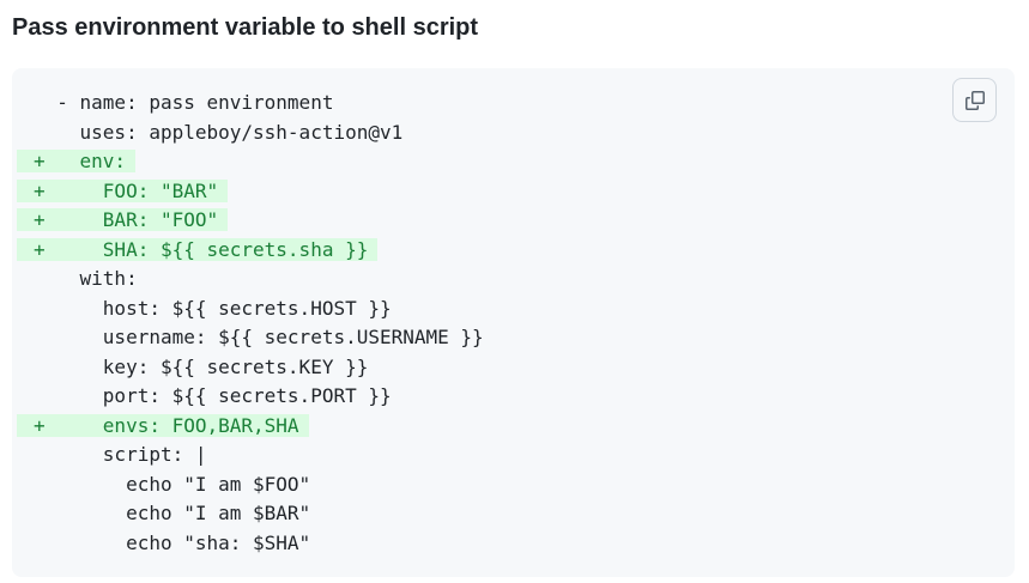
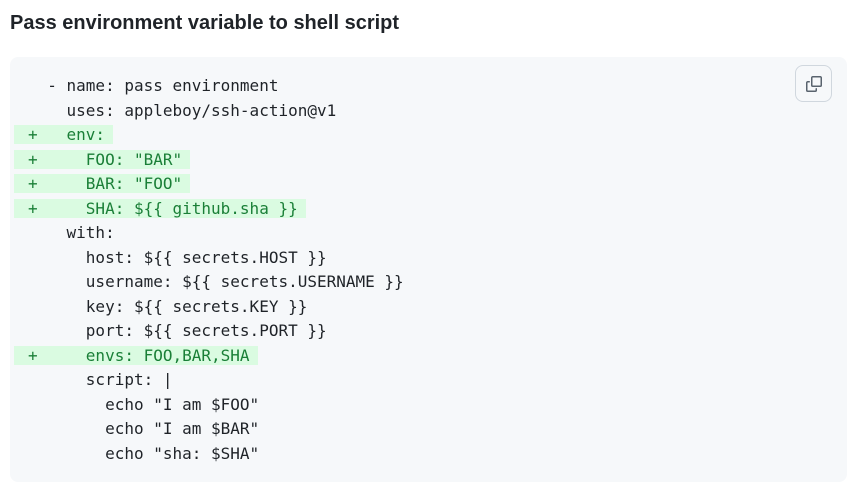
  Pass environment variable to shell script
  - name: pass environment
  uses: appleboy/ssh-action@v1
  + env:
  + FOO: "BAR"
  + BAR: "FOO"
- + SHA: ${{ secrets.sha }}
+ + SHA: ${{ github.sha }}
  with:
  host: ${{ secrets.HOST }}
  username: ${{ secrets.USERNAME }}
  key: ${{ secrets.KEY }}
  port: ${{ secrets.PORT }}
  + envs: FOO,BAR,SHA
  script: |
  echo "I am $FOO"
  echo "I am $BAR"
  echo "sha: $SHA"
